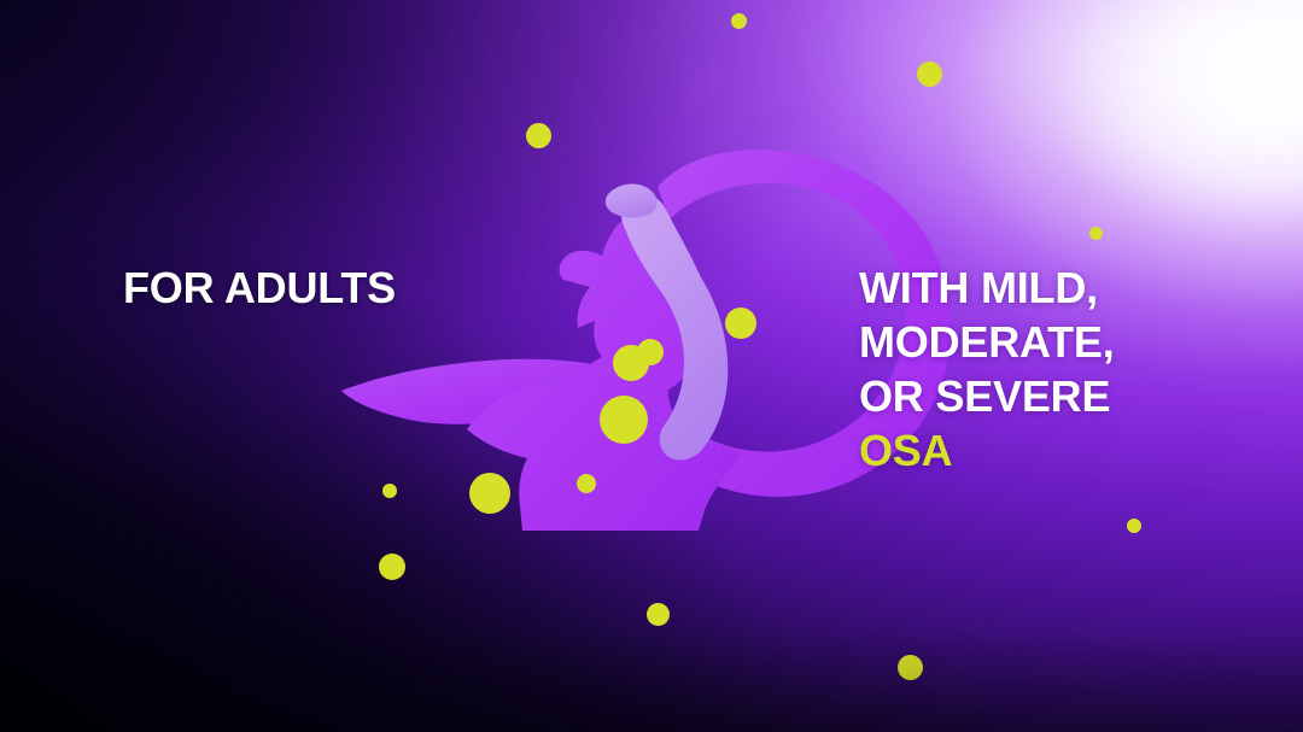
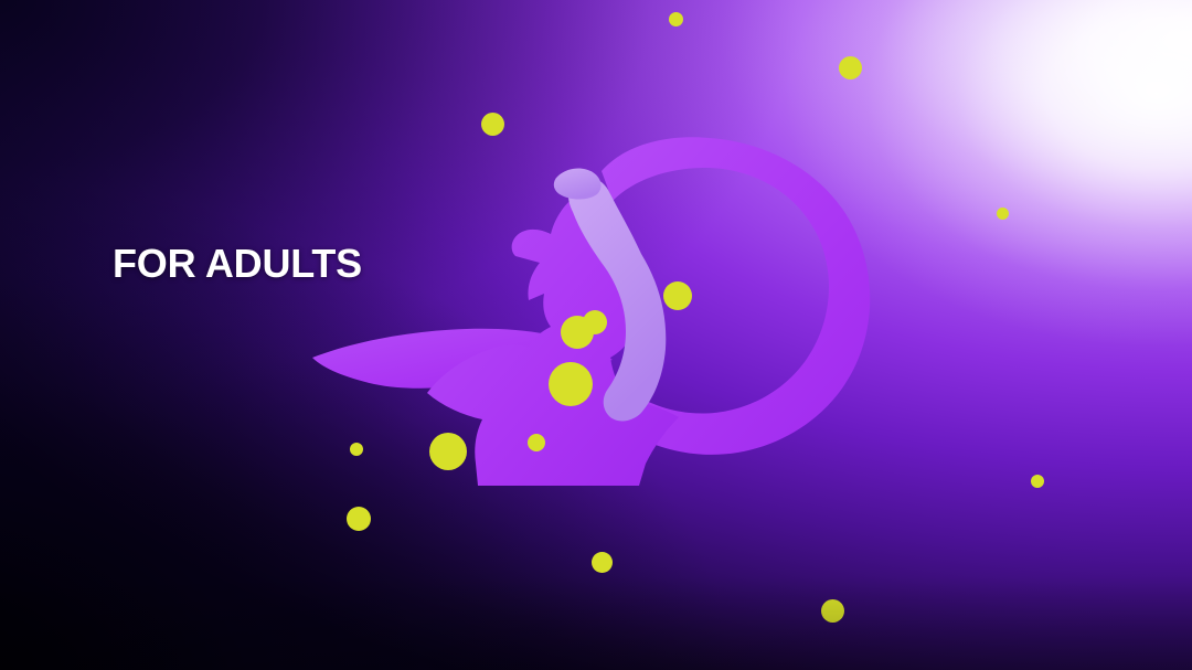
  FOR ADULTS
- WITH MILD,
- MODERATE,
- OR SEVERE
- OSA
